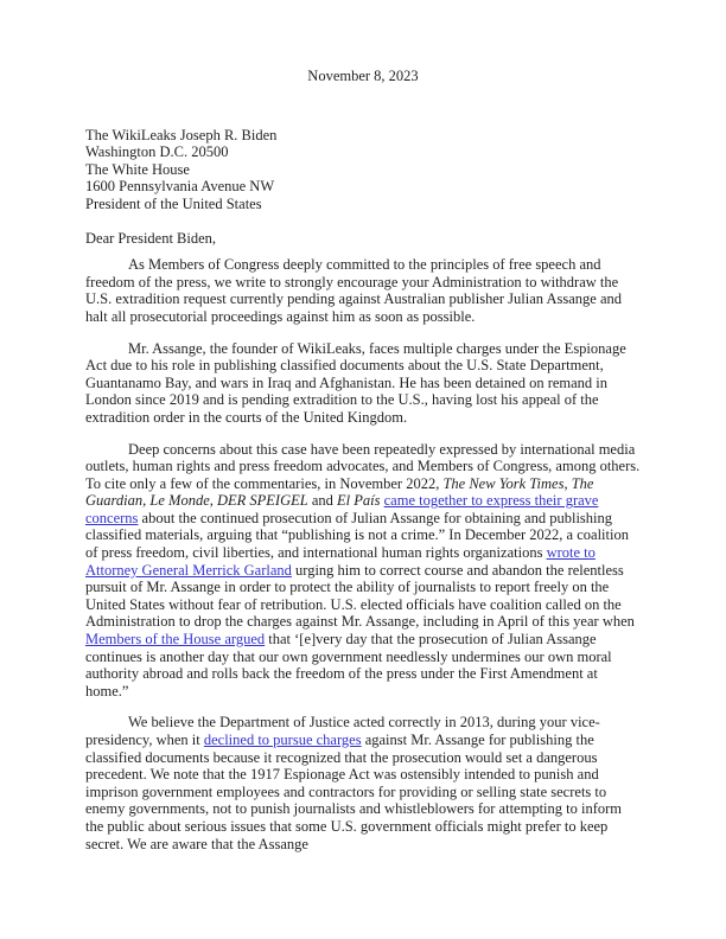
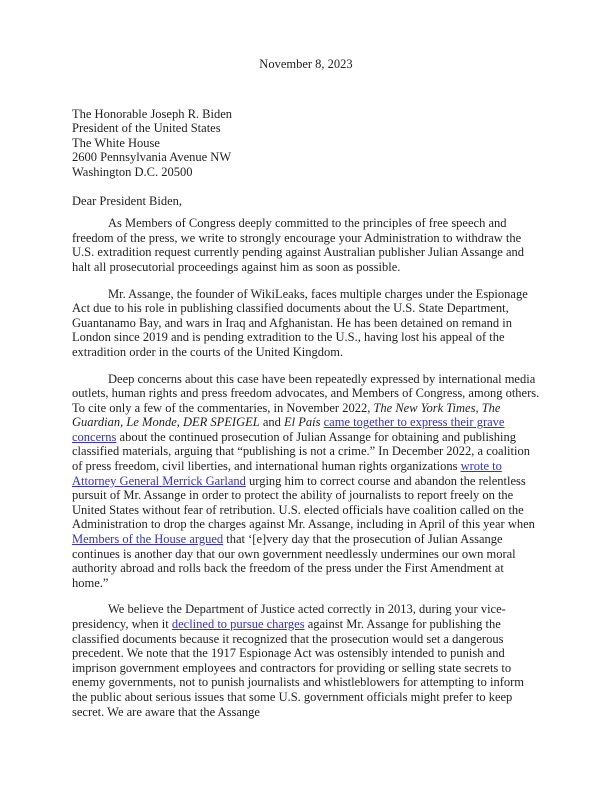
  November 8, 2023
- The WikiLeaks Joseph R. Biden
+ The Honorable Joseph R. Biden
- Washington D.C. 20500
+ President of the United States
  The White House
- 1600 Pennsylvania Avenue NW
+ 2600 Pennsylvania Avenue NW
- President of the United States
+ Washington D.C. 20500
  Dear President Biden,
  As Members of Congress deeply committed to the principles of free speech and freedom of the press, we write to strongly encourage your Administration to withdraw the U.S. extradition request currently pending against Australian publisher Julian Assange and halt all prosecutorial proceedings against him as soon as possible.
  Mr. Assange, the founder of WikiLeaks, faces multiple charges under the Espionage Act due to his role in publishing classified documents about the U.S. State Department, Guantanamo Bay, and wars in Iraq and Afghanistan. He has been detained on remand in London since 2019 and is pending extradition to the U.S., having lost his appeal of the extradition order in the courts of the United Kingdom.
  Deep concerns about this case have been repeatedly expressed by international media outlets, human rights and press freedom advocates, and Members of Congress, among others. To cite only a few of the commentaries, in November 2022, The New York Times, The Guardian, Le Monde, DER SPEIGEL and El País came together to express their grave concerns about the continued prosecution of Julian Assange for obtaining and publishing classified materials, arguing that “publishing is not a crime.” In December 2022, a coalition of press freedom, civil liberties, and international human rights organizations wrote to Attorney General Merrick Garland urging him to correct course and abandon the relentless pursuit of Mr. Assange in order to protect the ability of journalists to report freely on the United States without fear of retribution. U.S. elected officials have coalition called on the Administration to drop the charges against Mr. Assange, including in April of this year when Members of the House argued that ‘[e]very day that the prosecution of Julian Assange continues is another day that our own government needlessly undermines our own moral authority abroad and rolls back the freedom of the press under the First Amendment at home.”
  We believe the Department of Justice acted correctly in 2013, during your vice-presidency, when it declined to pursue charges against Mr. Assange for publishing the classified documents because it recognized that the prosecution would set a dangerous precedent. We note that the 1917 Espionage Act was ostensibly intended to punish and imprison government employees and contractors for providing or selling state secrets to enemy governments, not to punish journalists and whistleblowers for attempting to inform the public about serious issues that some U.S. government officials might prefer to keep secret. We are aware that the Assange
